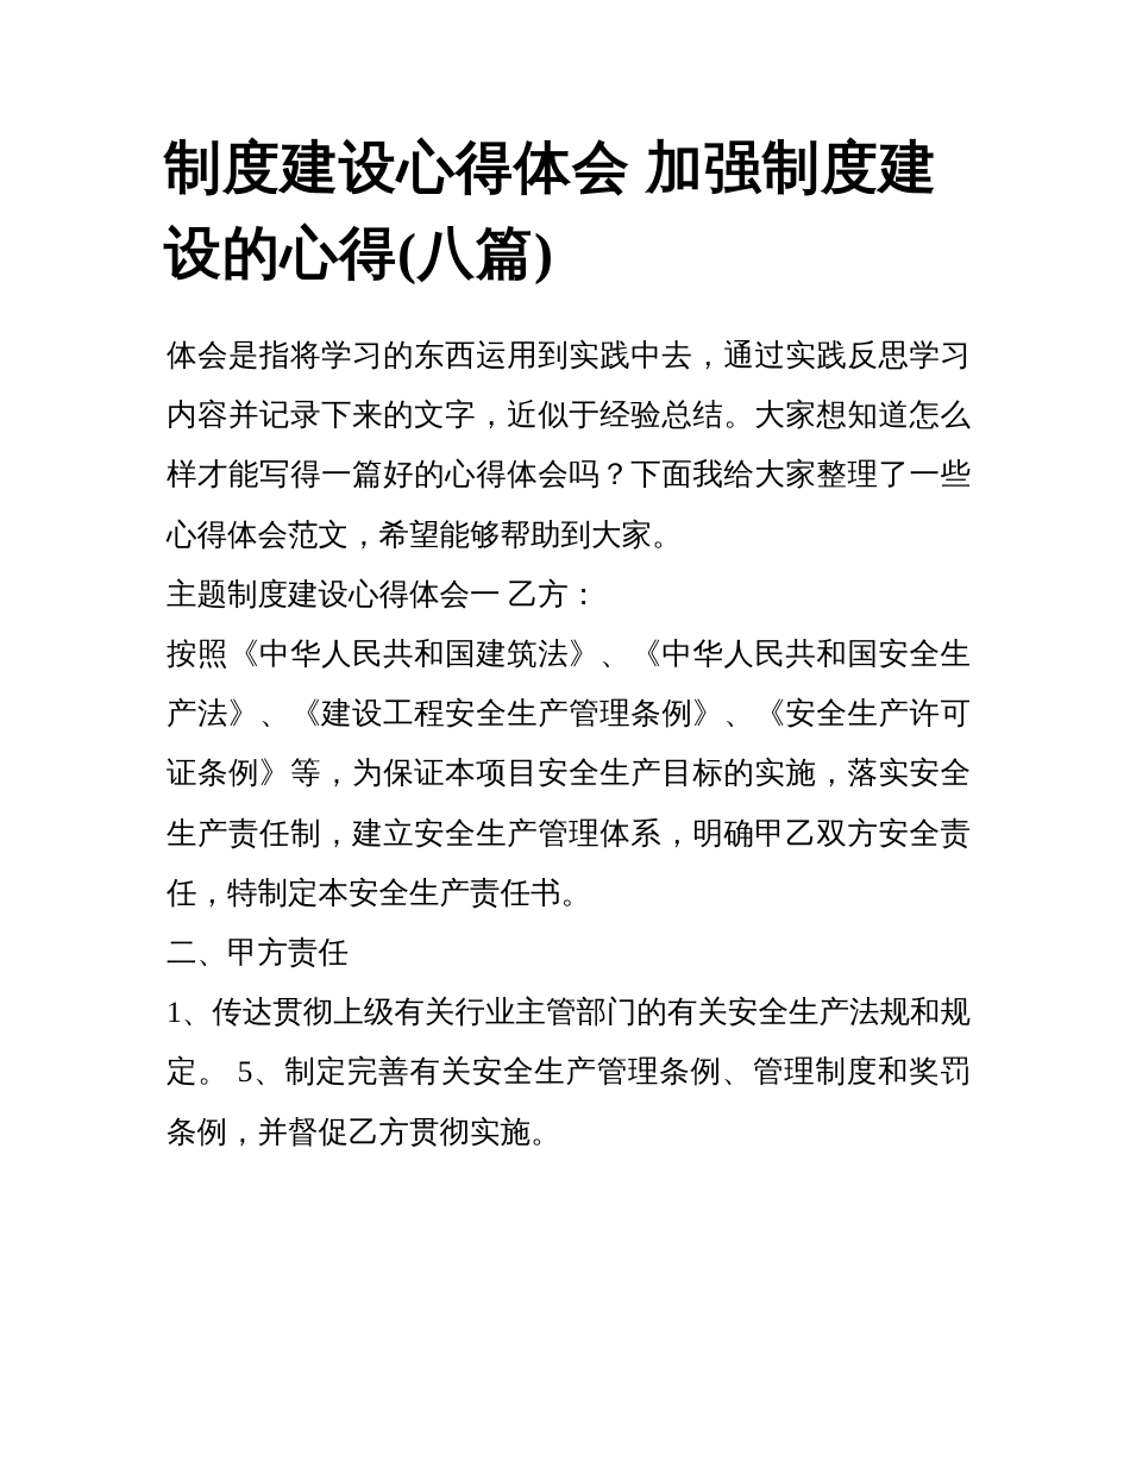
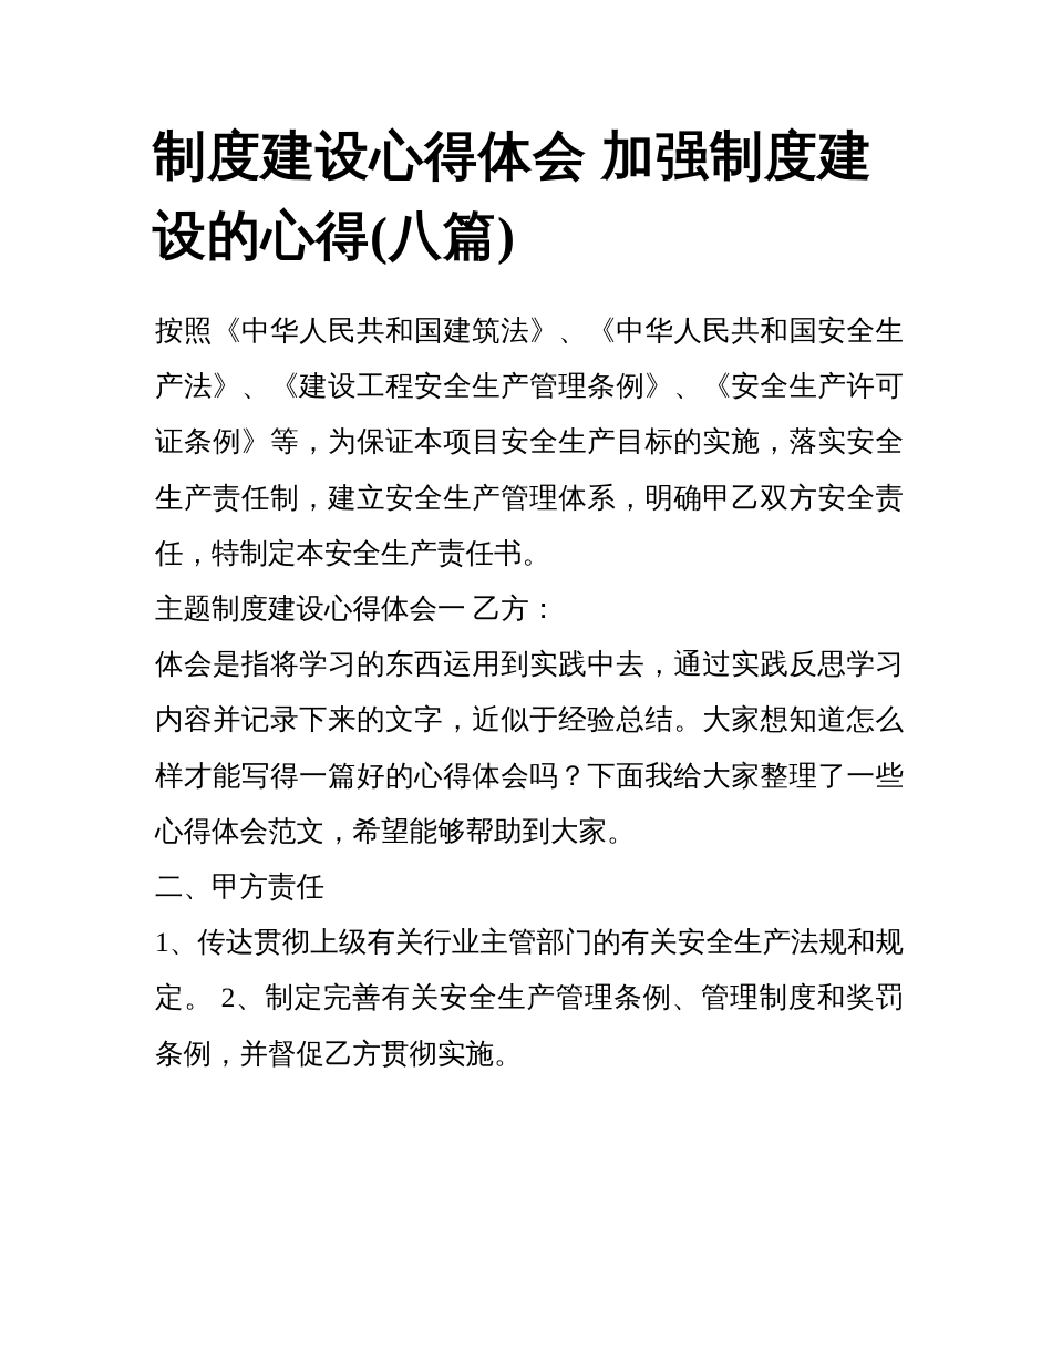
  制度建设心得体会 加强制度建设的心得(八篇)
- 体会是指将学习的东西运用到实践中去，通过实践反思学习内容并记录下来的文字，近似于经验总结。大家想知道怎么样才能写得一篇好的心得体会吗？下面我给大家整理了一些心得体会范文，希望能够帮助到大家。
+ 按照《中华人民共和国建筑法》、《中华人民共和国安全生产法》、《建设工程安全生产管理条例》、《安全生产许可证条例》等，为保证本项目安全生产目标的实施，落实安全生产责任制，建立安全生产管理体系，明确甲乙双方安全责任，特制定本安全生产责任书。
  主题制度建设心得体会一 乙方：
- 按照《中华人民共和国建筑法》、《中华人民共和国安全生产法》、《建设工程安全生产管理条例》、《安全生产许可证条例》等，为保证本项目安全生产目标的实施，落实安全生产责任制，建立安全生产管理体系，明确甲乙双方安全责任，特制定本安全生产责任书。
+ 体会是指将学习的东西运用到实践中去，通过实践反思学习内容并记录下来的文字，近似于经验总结。大家想知道怎么样才能写得一篇好的心得体会吗？下面我给大家整理了一些心得体会范文，希望能够帮助到大家。
  二、甲方责任
- 1、传达贯彻上级有关行业主管部门的有关安全生产法规和规定。 5、制定完善有关安全生产管理条例、管理制度和奖罚条例，并督促乙方贯彻实施。
+ 1、传达贯彻上级有关行业主管部门的有关安全生产法规和规定。 2、制定完善有关安全生产管理条例、管理制度和奖罚条例，并督促乙方贯彻实施。
